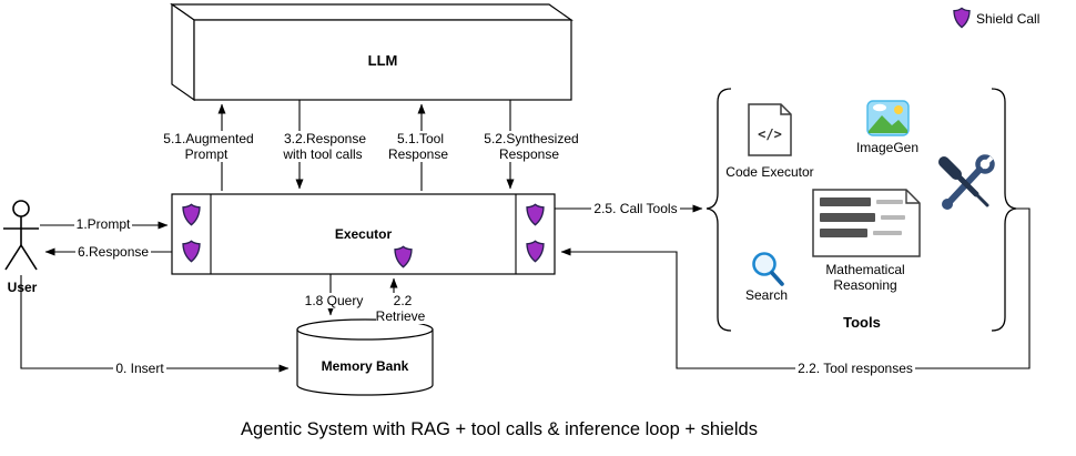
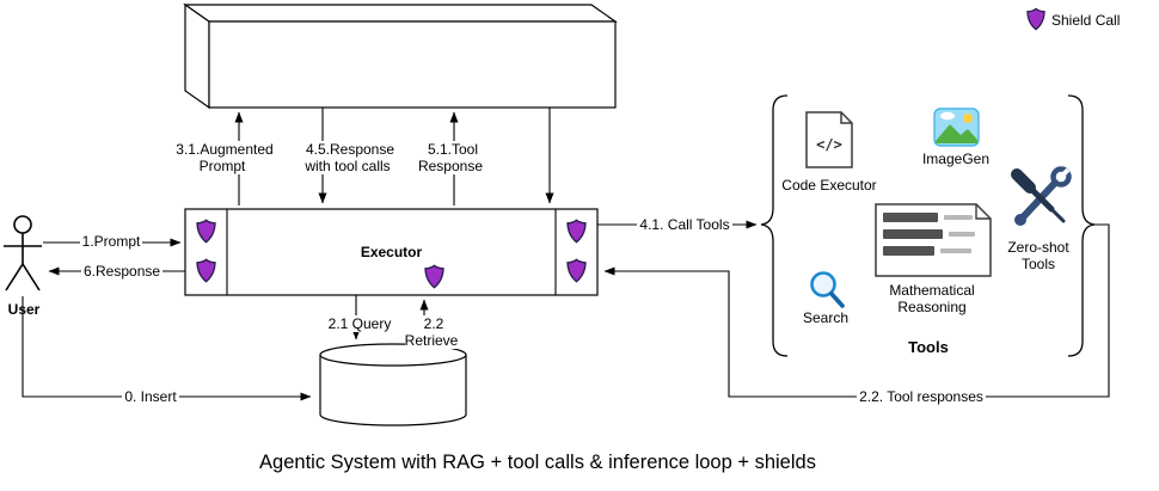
  </>
- LLM
  Executor
  User
- Memory Bank
  Tools
  Code Executor
  ImageGen
  Search
  Mathematical Reasoning
+ Zero-shot Tools
  1.Prompt
  6.Response
  0. Insert
- 5.1.Augmented Prompt
+ 3.1.Augmented Prompt
- 3.2.Response with tool calls
+ 4.5.Response with tool calls
  5.1.Tool Response
- 5.2.Synthesized Response
- 2.5. Call Tools
+ 4.1. Call Tools
  2.2. Tool responses
- 1.8 Query
+ 2.1 Query
  2.2 Retrieve
  Shield Call
  Agentic System with RAG + tool calls & inference loop + shields
